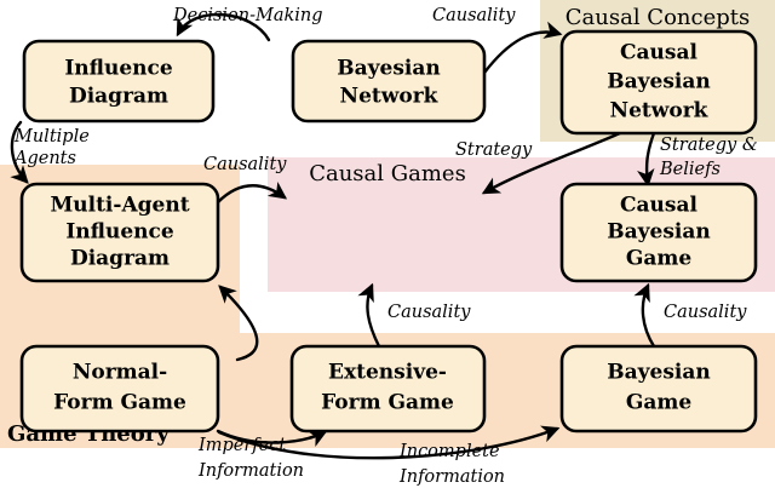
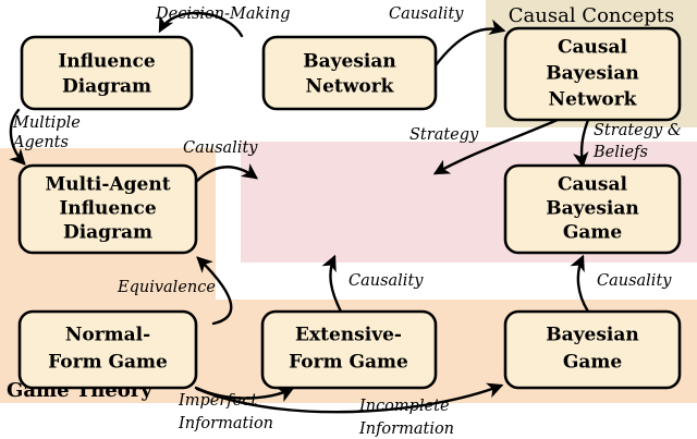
  Causal Concepts
- Causal Games
  Game Theory
  Influence
  Diagram
  Bayesian
  Network
  Causal
  Bayesian
  Network
  Multi-Agent
  Influence
  Diagram
  Causal
  Bayesian
  Game
  Normal-
  Form Game
  Extensive-
  Form Game
  Bayesian
  Game
  Decision-Making
  Causality
  Multiple
  Agents
  Causality
  Strategy
  Strategy &
  Beliefs
+ Equivalence
  Causality
  Causality
  Imperfect
  Information
  Incomplete
  Information
